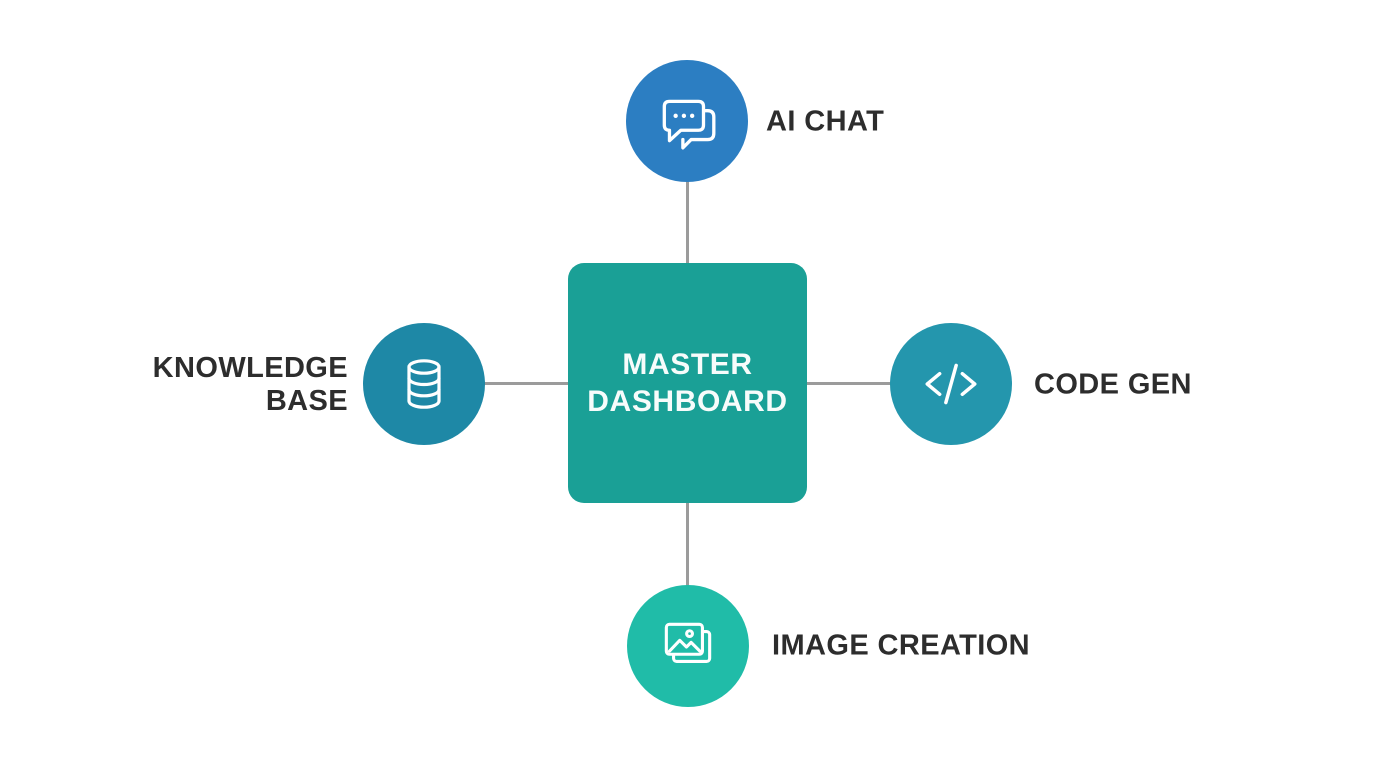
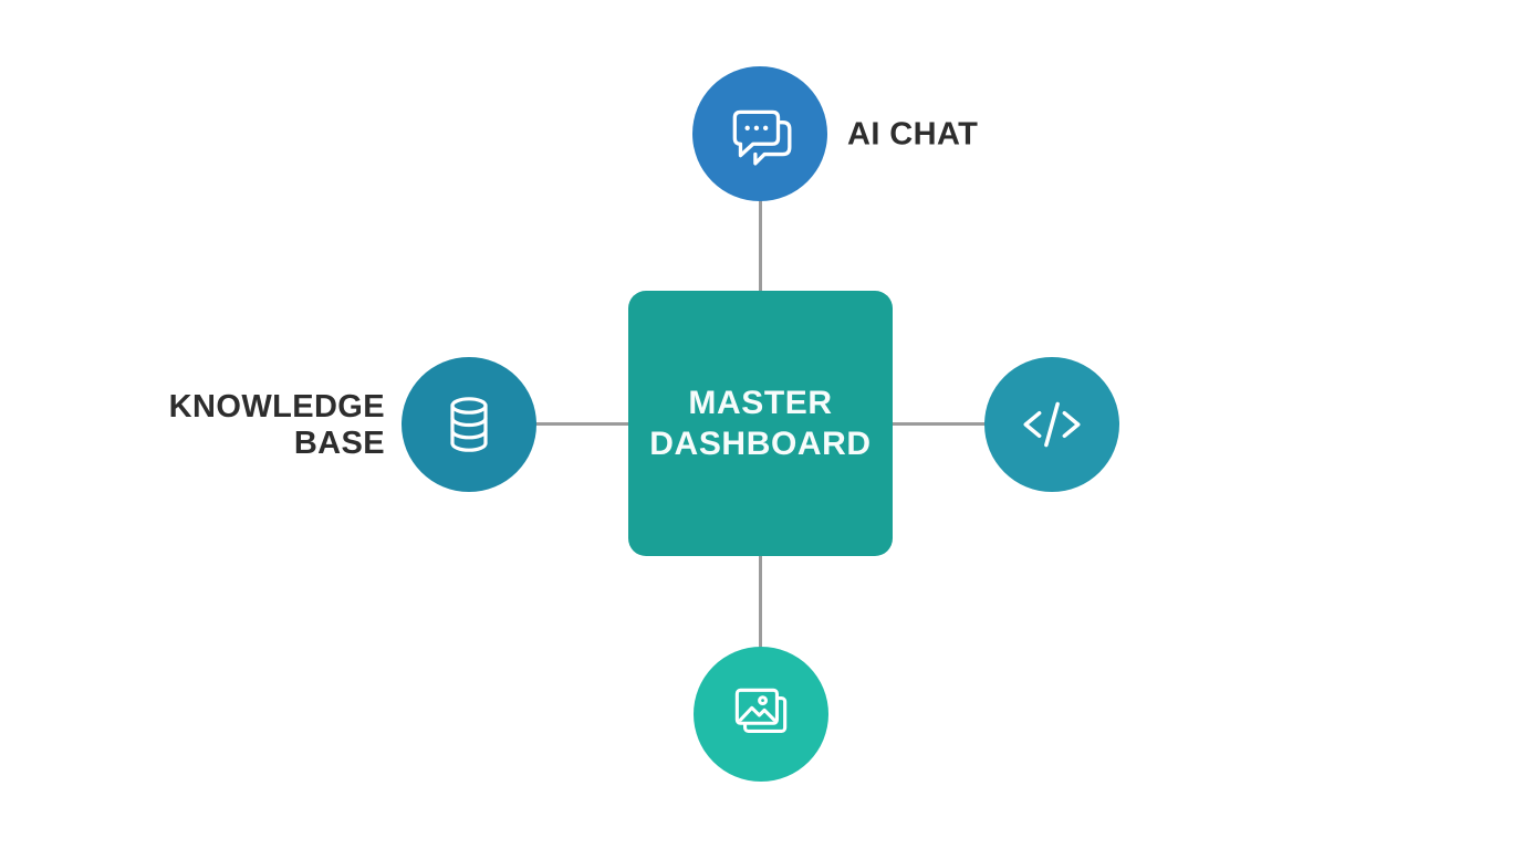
  MASTER DASHBOARD
  AI CHAT
- CODE GEN
- IMAGE CREATION
  KNOWLEDGE BASE
